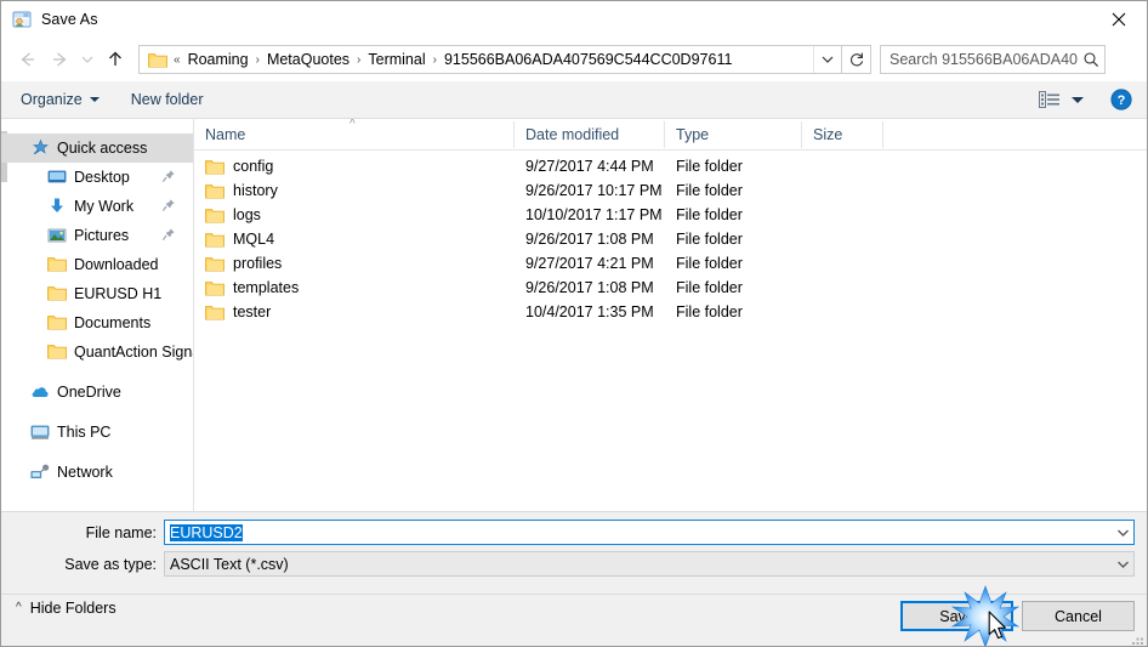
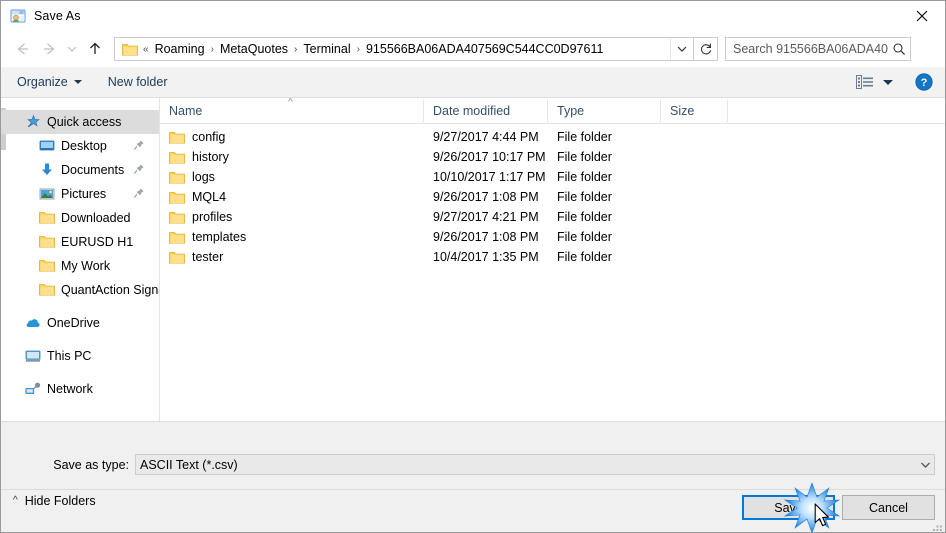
  Save As
  «
  Roaming
  ›
  MetaQuotes
  ›
  Terminal
  ›
  915566BA06ADA407569C544CC0D97611
  Search 915566BA06ADA40
  Organize
  New folder
  ?
  Quick access
  Desktop
- My Work
+ Documents
  Pictures
  Downloaded
  EURUSD H1
- Documents
+ My Work
  QuantAction Sign
  OneDrive
  This PC
  Network
  ^
  Name
  Date modified
  Type
  Size
  config
  9/27/2017 4:44 PM
  File folder
  history
  9/26/2017 10:17 PM
  File folder
  logs
  10/10/2017 1:17 PM
  File folder
  MQL4
  9/26/2017 1:08 PM
  File folder
  profiles
  9/27/2017 4:21 PM
  File folder
  templates
  9/26/2017 1:08 PM
  File folder
  tester
  10/4/2017 1:35 PM
  File folder
- File name:
- EURUSD2
  Save as type:
  ASCII Text (*.csv)
  ^
  Hide Folders
  Sav
  Cancel
